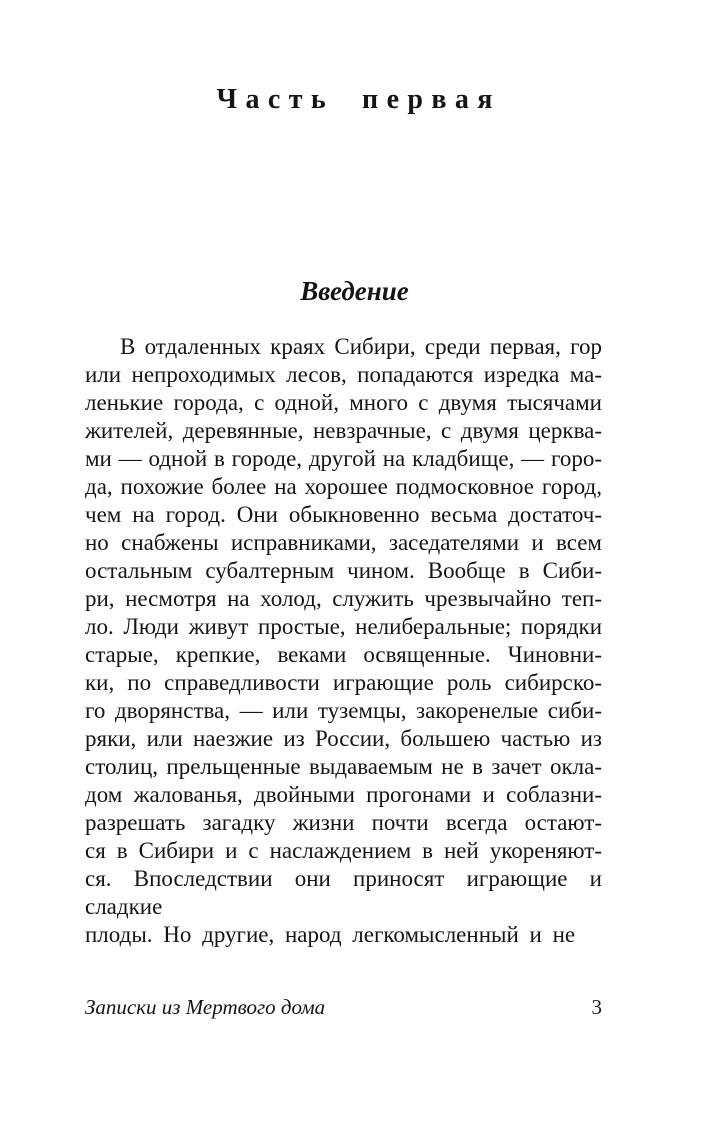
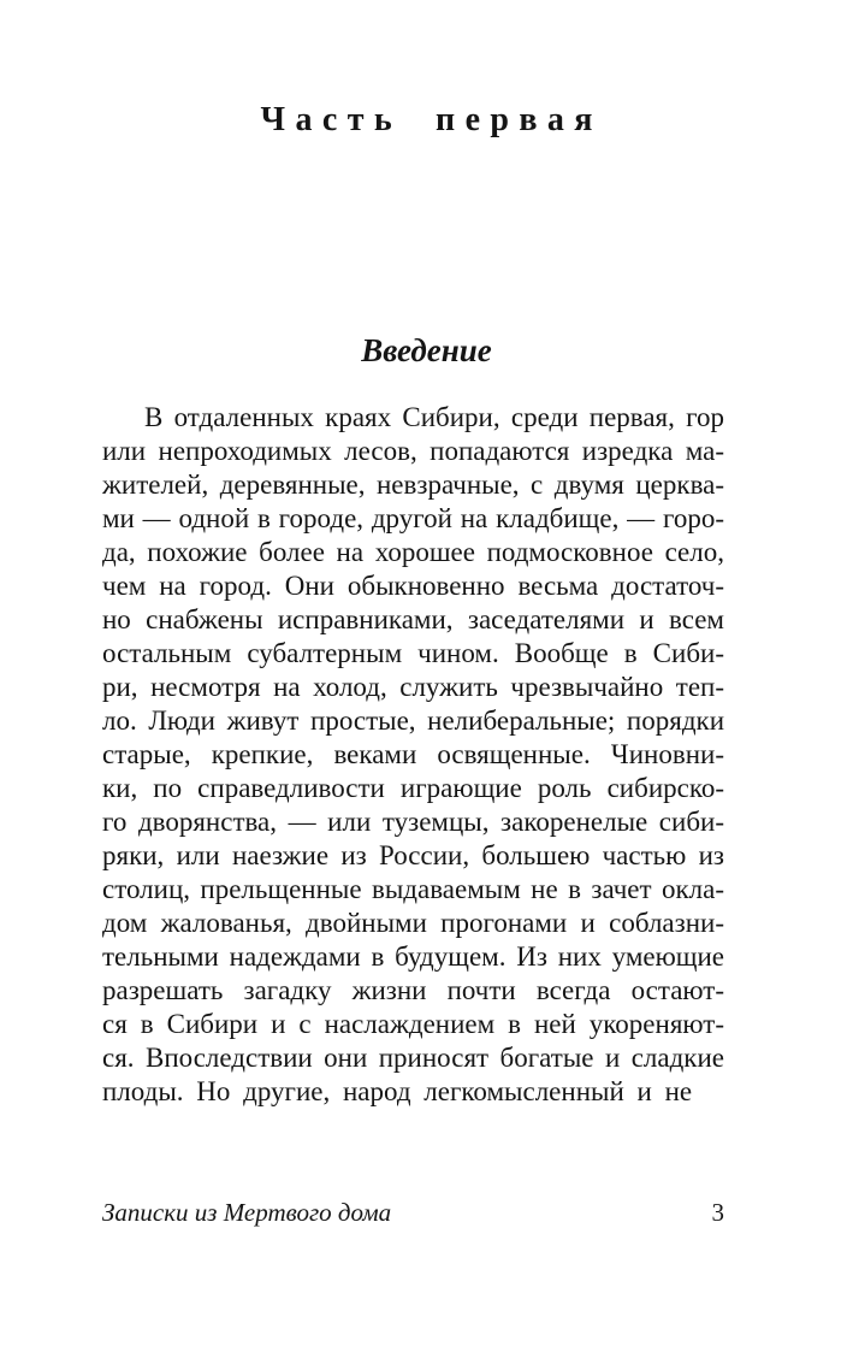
  Часть первая
  Введение
  В отдаленных краях Сибири, среди первая, гор
  или непроходимых лесов, попадаются изредка ма-
- ленькие города, с одной, много с двумя тысячами
  жителей, деревянные, невзрачные, с двумя церква-
  ми — одной в городе, другой на кладбище, — горо-
- да, похожие более на хорошее подмосковное город,
+ да, похожие более на хорошее подмосковное село,
  чем на город. Они обыкновенно весьма достаточ-
  но снабжены исправниками, заседателями и всем
  остальным субалтерным чином. Вообще в Сиби-
  ри, несмотря на холод, служить чрезвычайно теп-
  ло. Люди живут простые, нелиберальные; порядки
  старые, крепкие, веками освященные. Чиновни-
  ки, по справедливости играющие роль сибирско-
  го дворянства, — или туземцы, закоренелые сиби-
  ряки, или наезжие из России, большею частью из
  столиц, прельщенные выдаваемым не в зачет окла-
  дом жалованья, двойными прогонами и соблазни-
+ тельными надеждами в будущем. Из них умеющие
  разрешать загадку жизни почти всегда остают-
  ся в Сибири и с наслаждением в ней укореняют-
- ся. Впоследствии они приносят играющие и сладкие
+ ся. Впоследствии они приносят богатые и сладкие
  плоды. Но другие, народ легкомысленный и не
  Записки из Мертвого дома
  3
